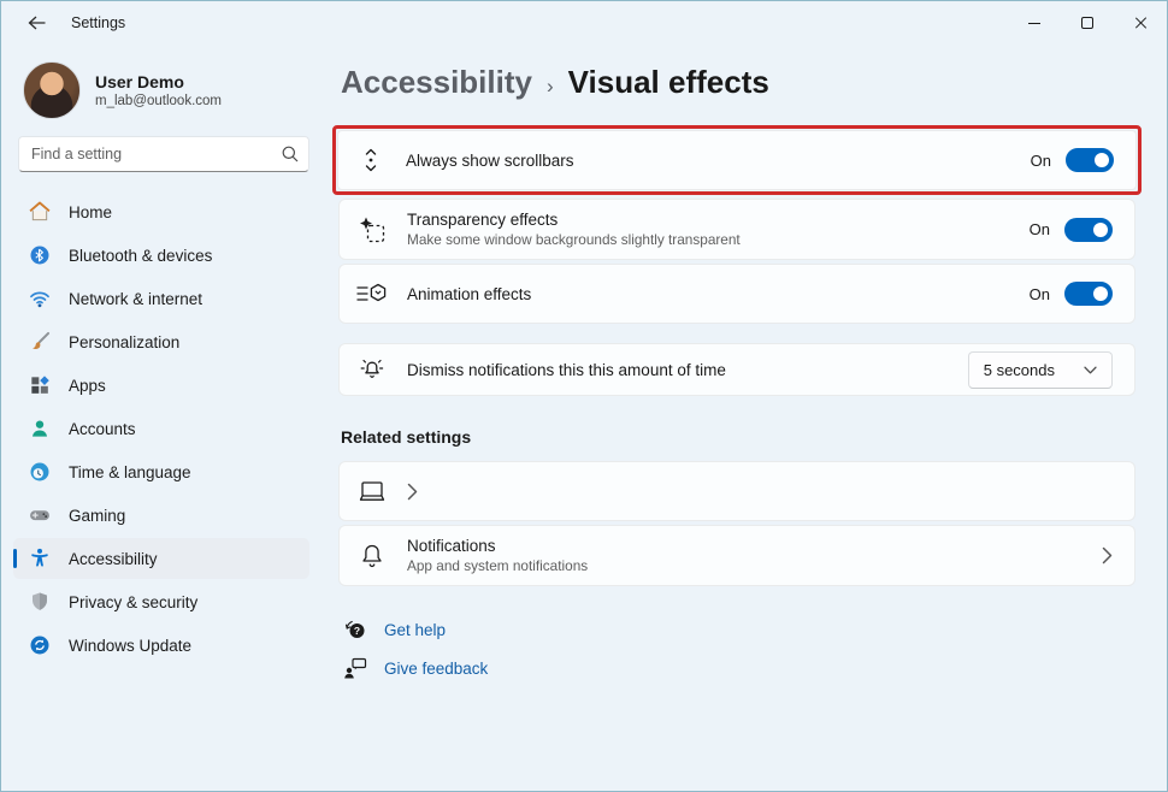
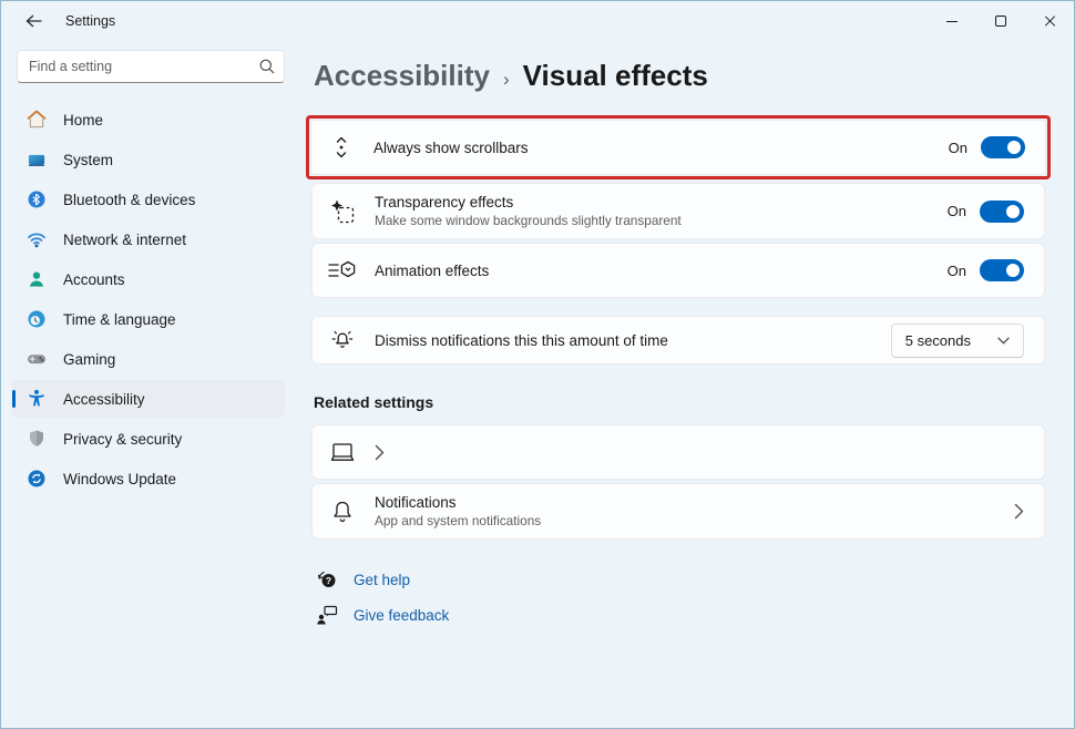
  Settings
- User Demo
- m_lab@outlook.com
  Find a setting
  Home
+ System
  Bluetooth & devices
  Network & internet
- Personalization
- Apps
  Accounts
  Time & language
  Gaming
  Accessibility
  Privacy & security
  Windows Update
  Accessibility
  ›
  Visual effects
  Always show scrollbars
  On
  Transparency effects
  Make some window backgrounds slightly transparent
  On
  Animation effects
  On
  Dismiss notifications this this amount of time
  5 seconds
  Related settings
  Notifications
  App and system notifications
  ?
  Get help
  Give feedback
